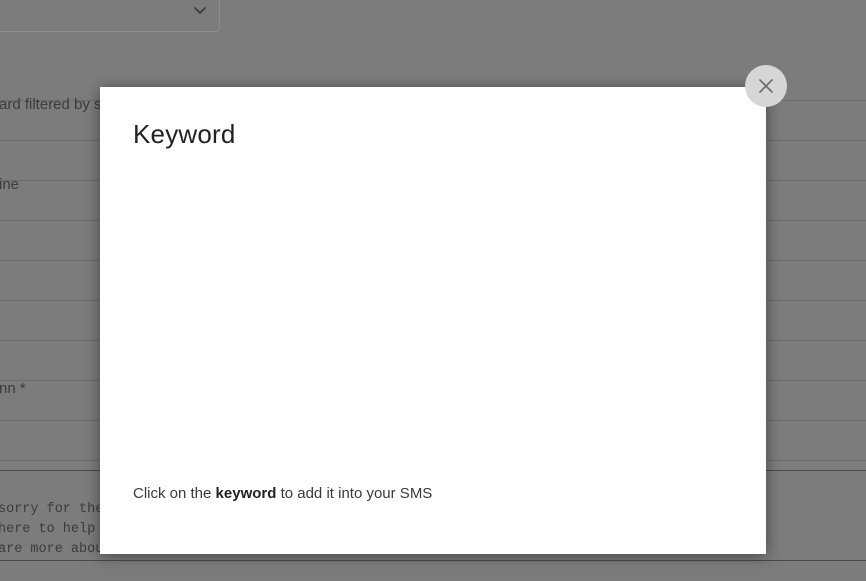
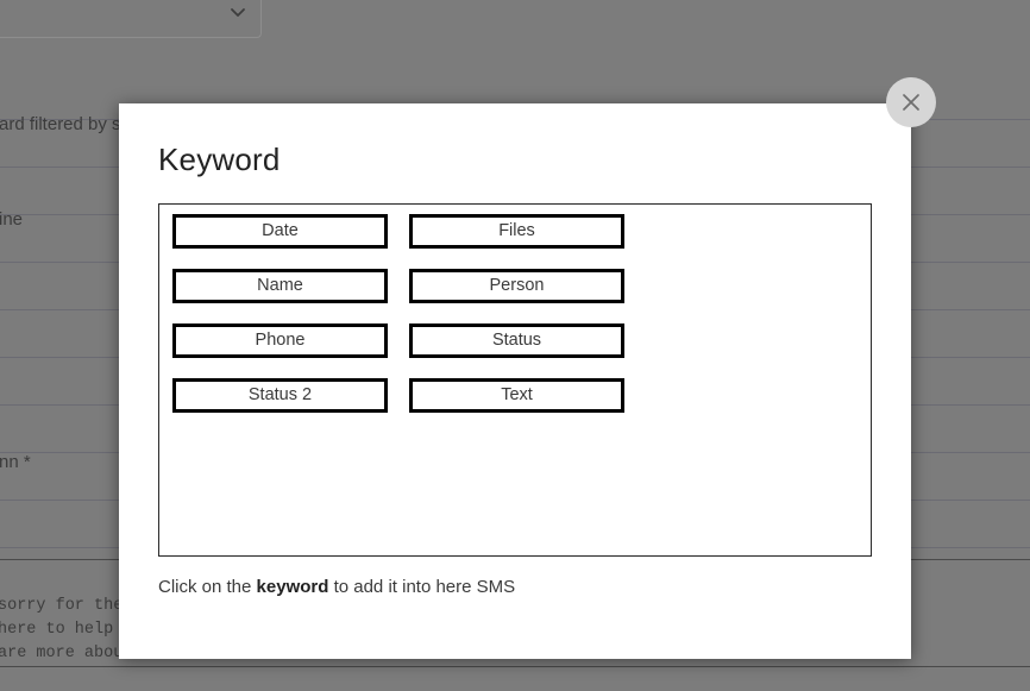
  ard filtered by s
  ine
  nn *
  sorry for th
  here to help
  are more abo
  Keyword
+ Date
+ Files
+ Name
+ Person
+ Phone
+ Status
+ Status 2
+ Text
- Click on the keyword to add it into your SMS
+ Click on the keyword to add it into here SMS
